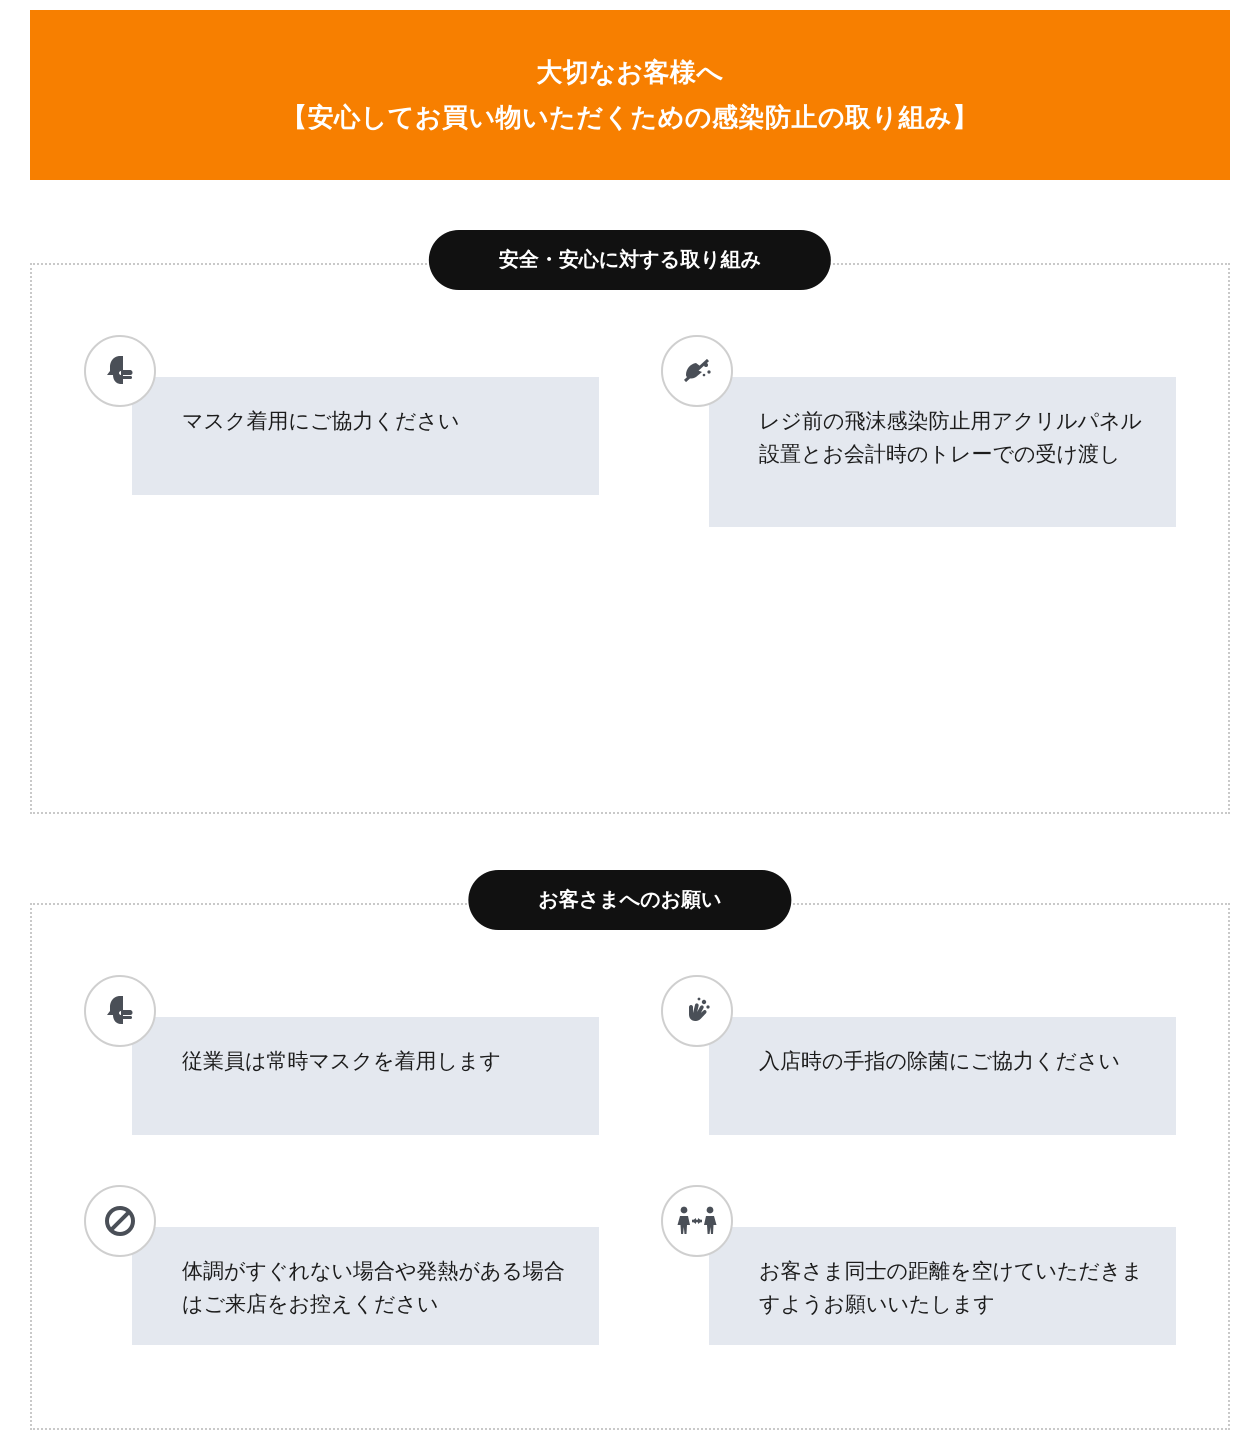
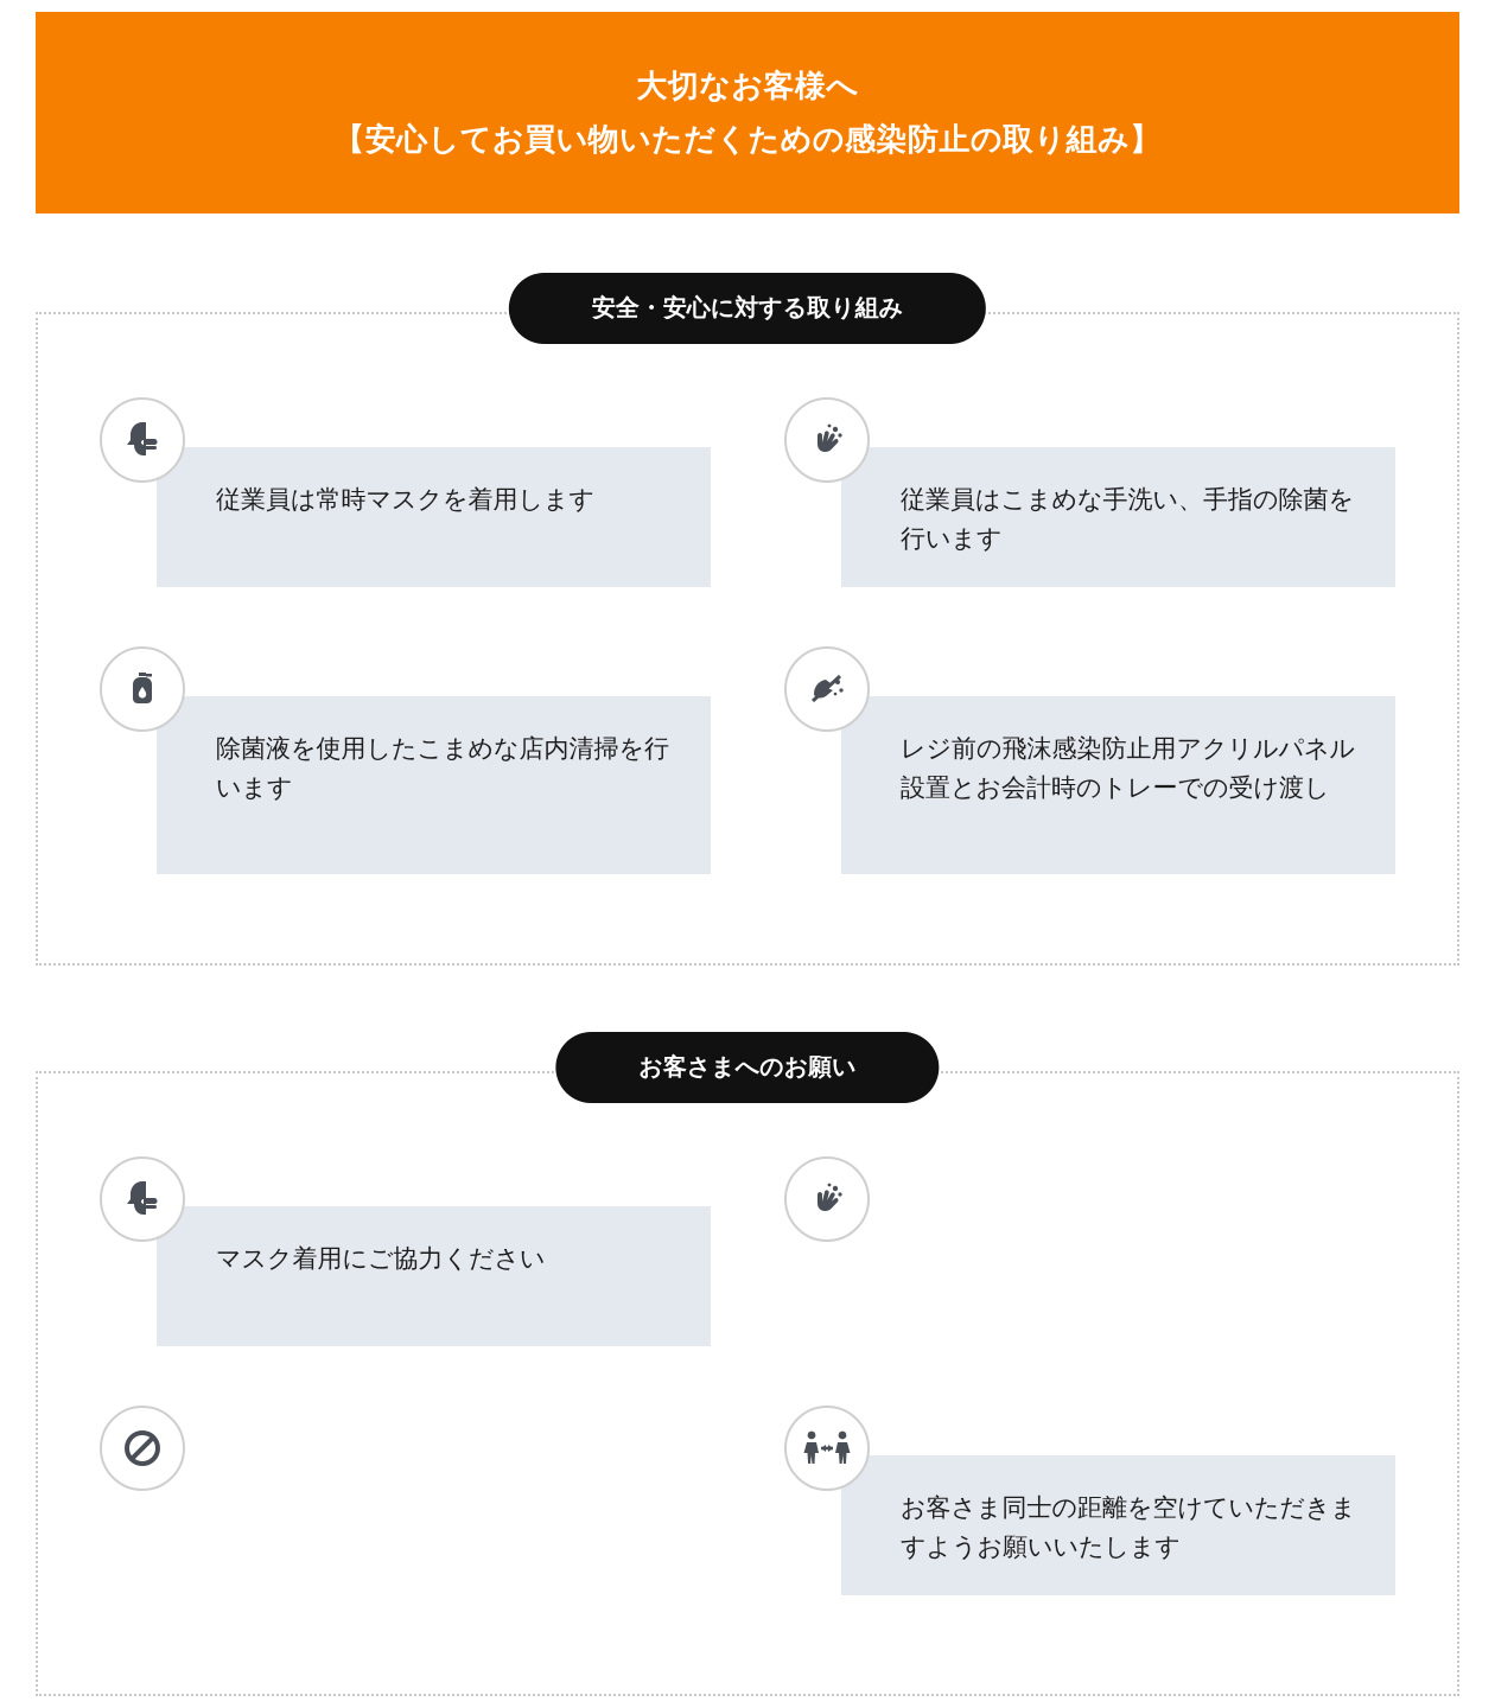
  大切なお客様へ
  【安心してお買い物いただくための感染防止の取り組み】
  安全・安心に対する取り組み
- マスク着用にご協力ください
+ 従業員は常時マスクを着用します
+ 従業員はこまめな手洗い、手指の除菌を行います
+ 除菌液を使用したこまめな店内清掃を行います
  レジ前の飛沫感染防止用アクリルパネル設置とお会計時のトレーでの受け渡し
  お客さまへのお願い
- 従業員は常時マスクを着用します
+ マスク着用にご協力ください
- 入店時の手指の除菌にご協力ください
- 体調がすぐれない場合や発熱がある場合はご来店をお控えください
  お客さま同士の距離を空けていただきますようお願いいたします
